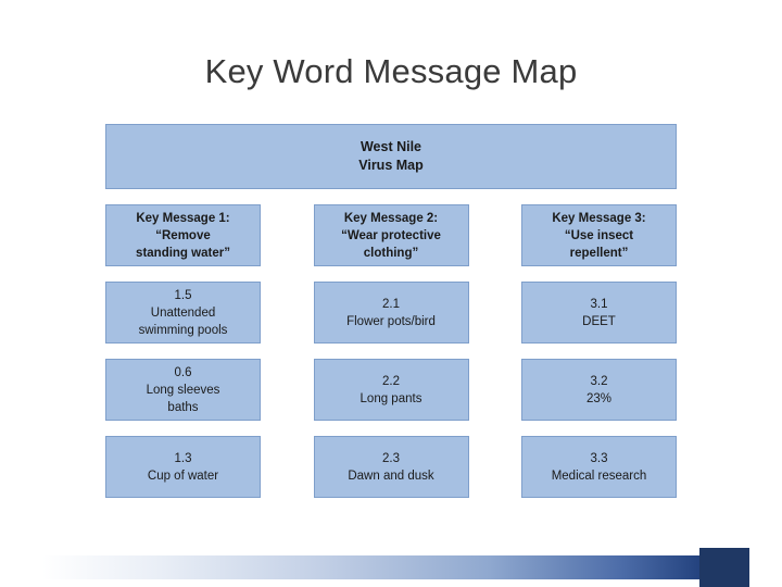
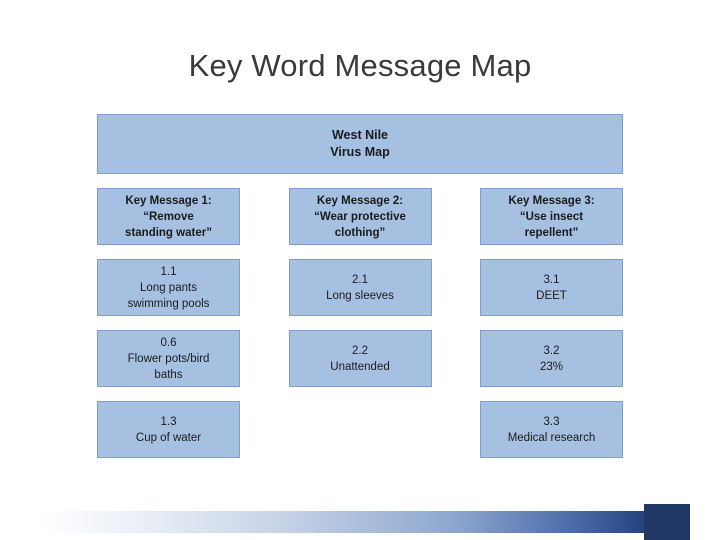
  Key Word Message Map
  West Nile
  Virus Map
  Key Message 1:
  “Remove
  standing water”
  Key Message 2:
  “Wear protective
  clothing”
  Key Message 3:
  “Use insect
  repellent”
- 1.5
+ 1.1
- Unattended
+ Long pants
  swimming pools
  2.1
- Flower pots/bird
+ Long sleeves
  3.1
  DEET
  0.6
- Long sleeves
+ Flower pots/bird
  baths
  2.2
- Long pants
+ Unattended
  3.2
  23%
  1.3
  Cup of water
- 2.3
- Dawn and dusk
  3.3
  Medical research
